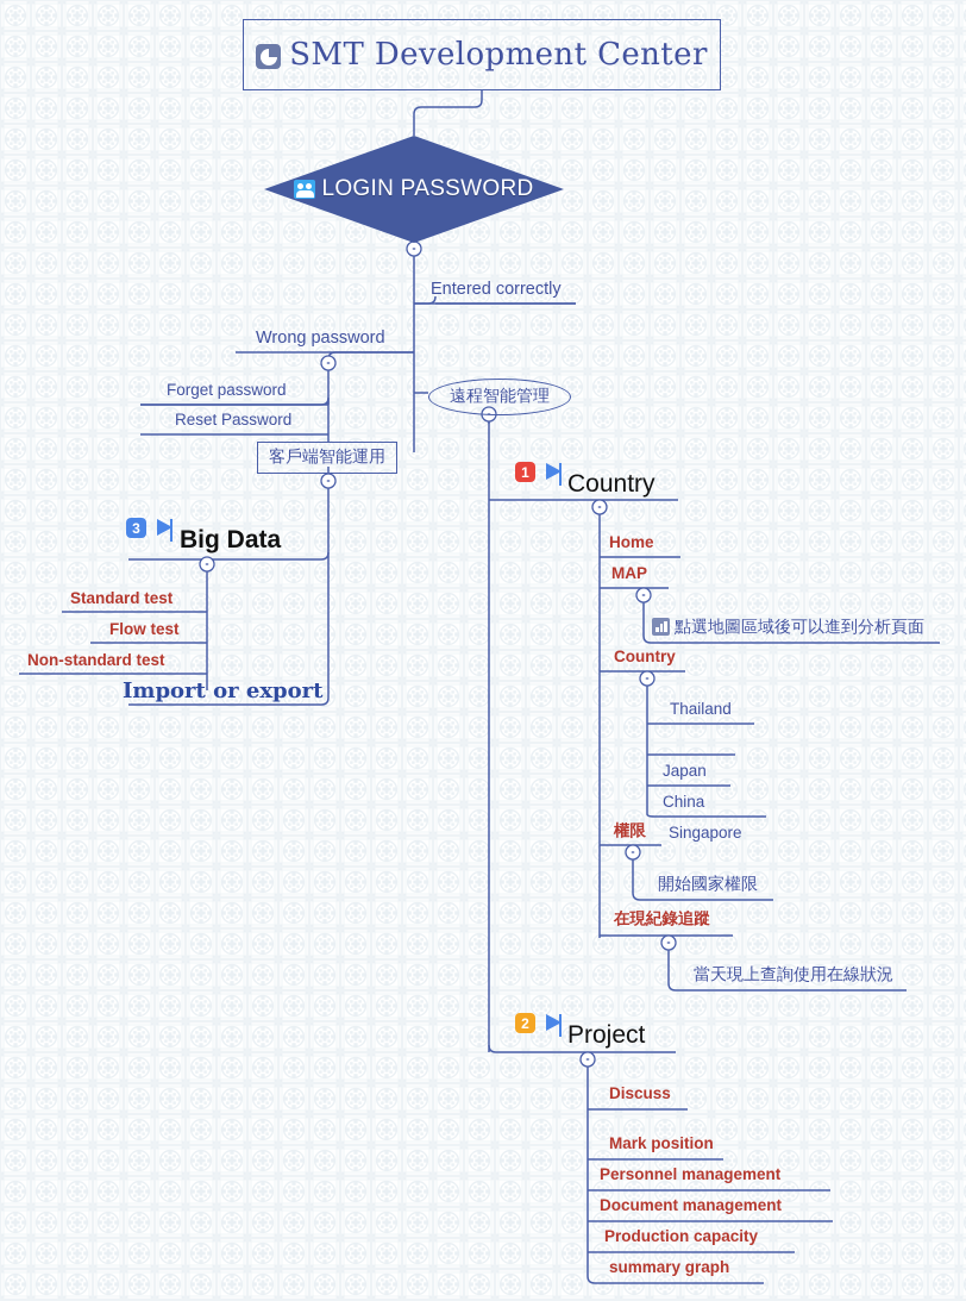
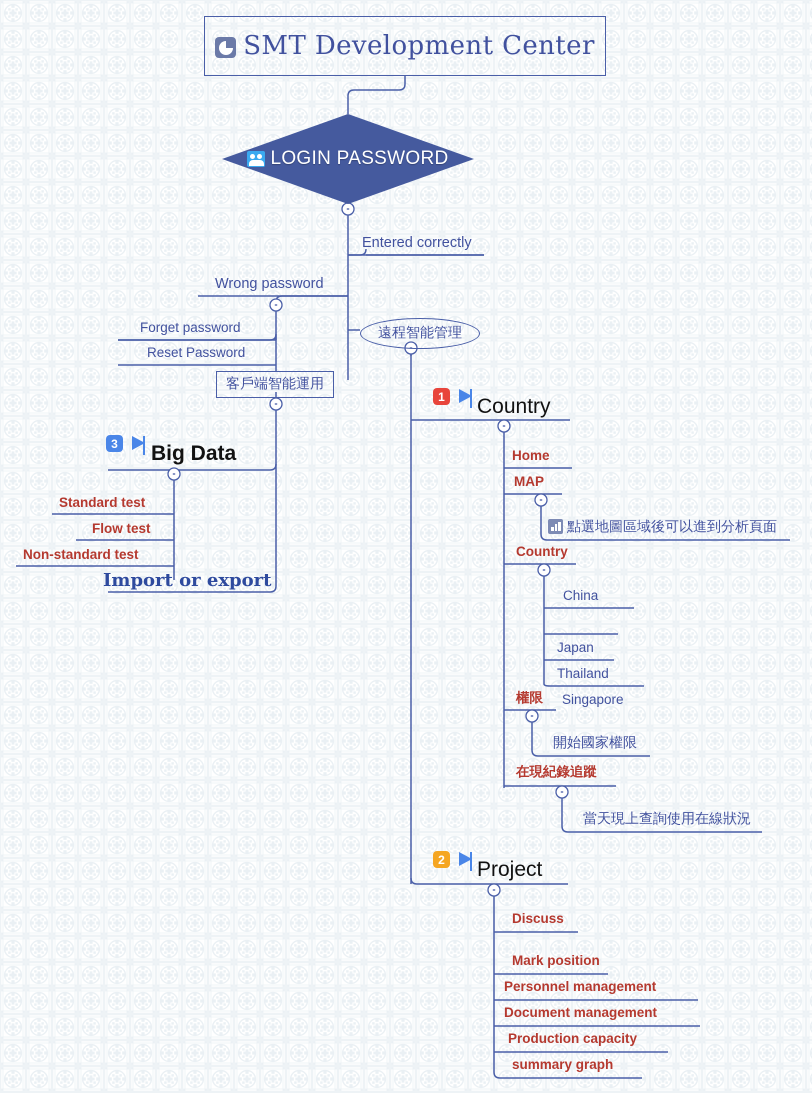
  SMT Development Center
  LOGIN PASSWORD
  Entered correctly
  Wrong password
  Forget password
  Reset Password
  客戶端智能運用
  遠程智能管理
  1
  Country
  Home
  MAP
  點選地圖區域後可以進到分析頁面
  Country
- Thailand
+ China
  Japan
- China
+ Thailand
  Singapore
  權限
  開始國家權限
  在現紀錄追蹤
  當天現上查詢使用在線狀況
  2
  Project
  Discuss
  Mark position
  Personnel management
  Document management
  Production capacity
  summary graph
  3
  Big Data
  Standard test
  Flow test
  Non-standard test
  Import or export
